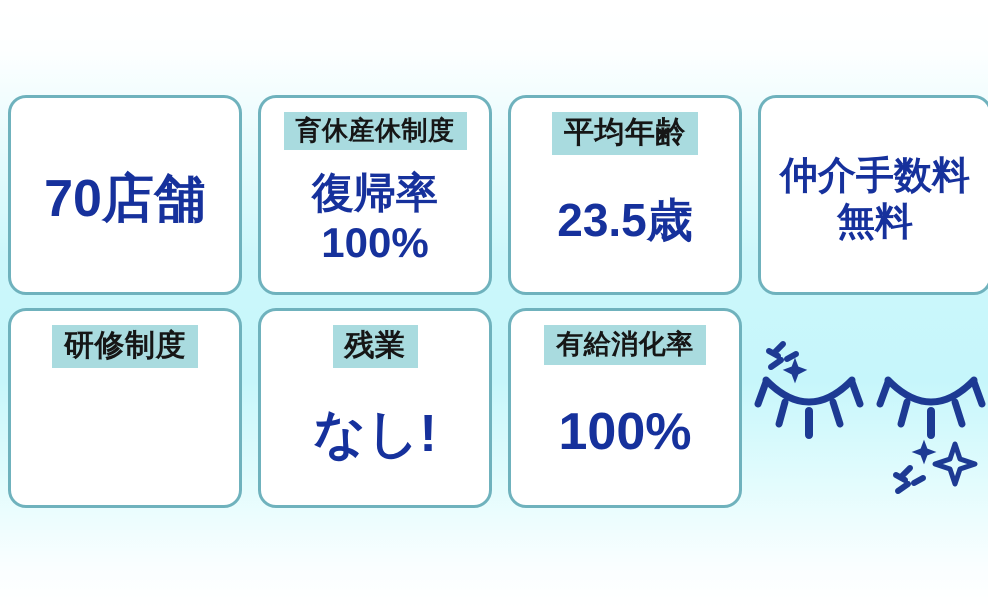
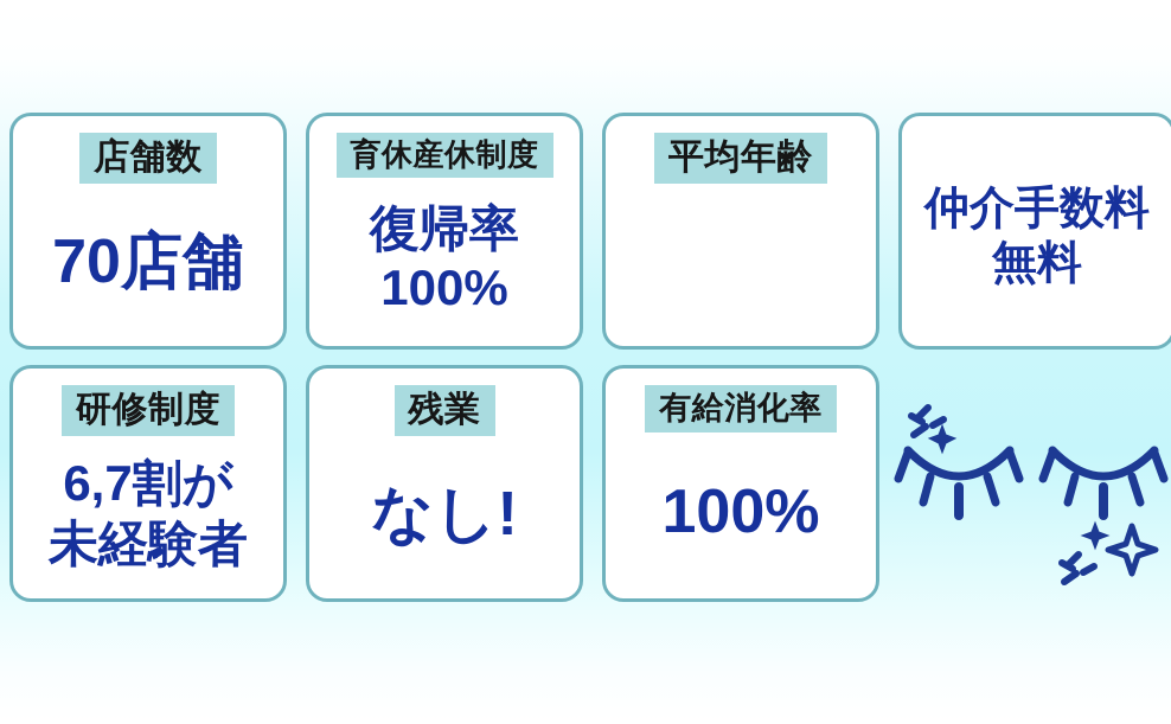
+ 店舗数
  70店舗
  育休産休制度
  復帰率
  100%
  平均年齢
- 23.5歳
  仲介手数料
  無料
  研修制度
+ 6,7割が
+ 未経験者
  残業
  なし!
  有給消化率
  100%
